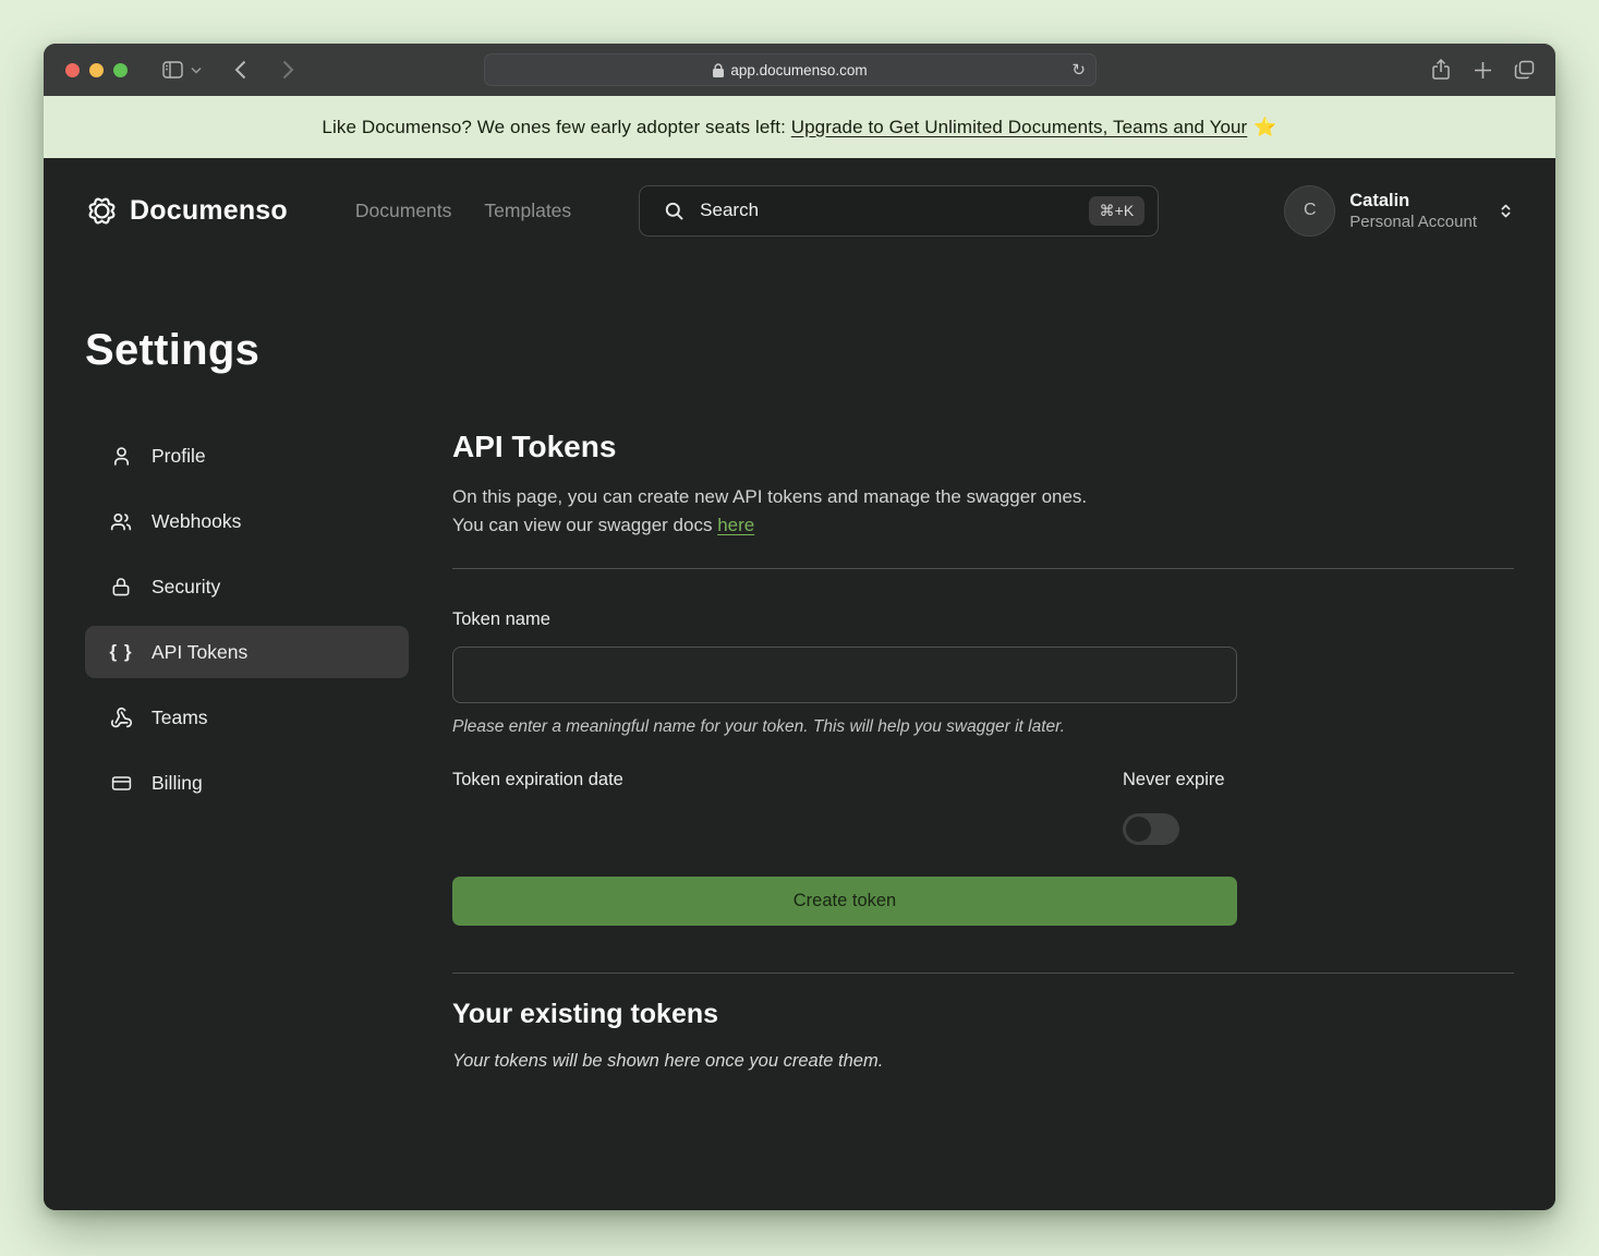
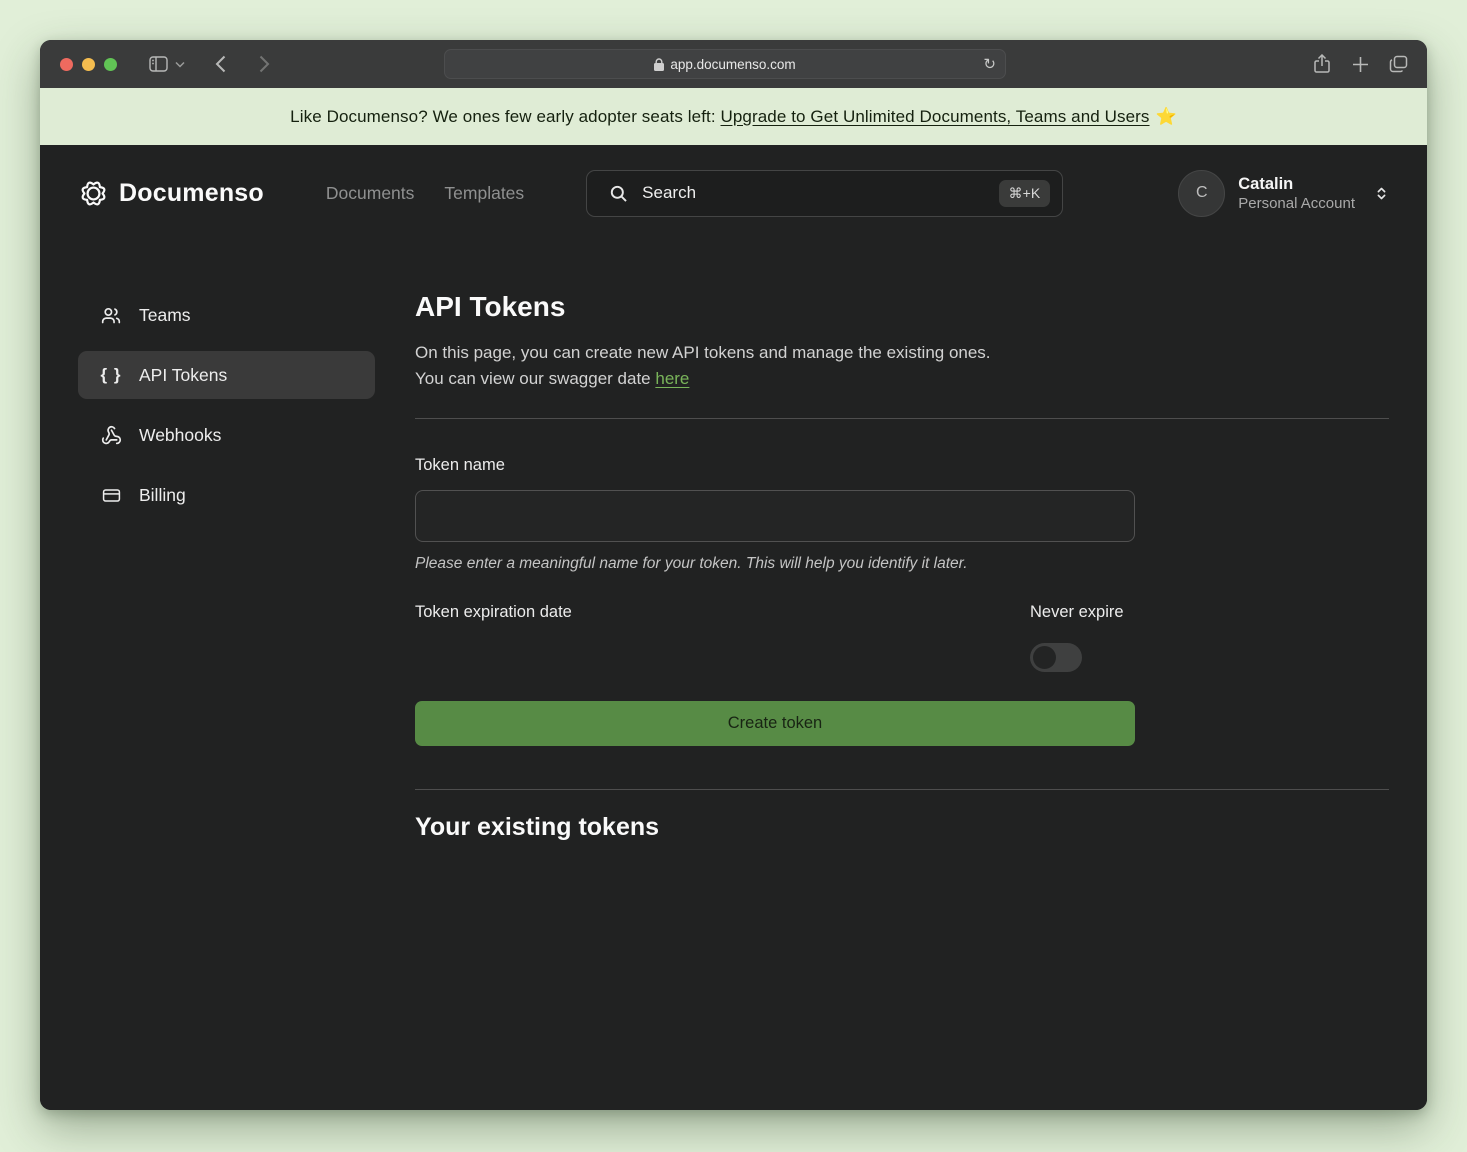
  app.documenso.com
  ↻
  Like Documenso? We ones few early adopter seats left:
- Upgrade to Get Unlimited Documents, Teams and Your
+ Upgrade to Get Unlimited Documents, Teams and Users
  ⭐
  Documenso
  Documents
  Templates
  Search
  ⌘+K
  C
  Catalin
  Personal Account
- Settings
- Profile
- Webhooks
+ Teams
- Security
  { }
  API Tokens
- Teams
+ Webhooks
  Billing
  API Tokens
- On this page, you can create new API tokens and manage the swagger ones.
+ On this page, you can create new API tokens and manage the existing ones.
- You can view our swagger docs here
+ You can view our swagger date here
  Token name
- Please enter a meaningful name for your token. This will help you swagger it later.
+ Please enter a meaningful name for your token. This will help you identify it later.
  Token expiration date
  Never expire
  Create token
  Your existing tokens
- Your tokens will be shown here once you create them.
